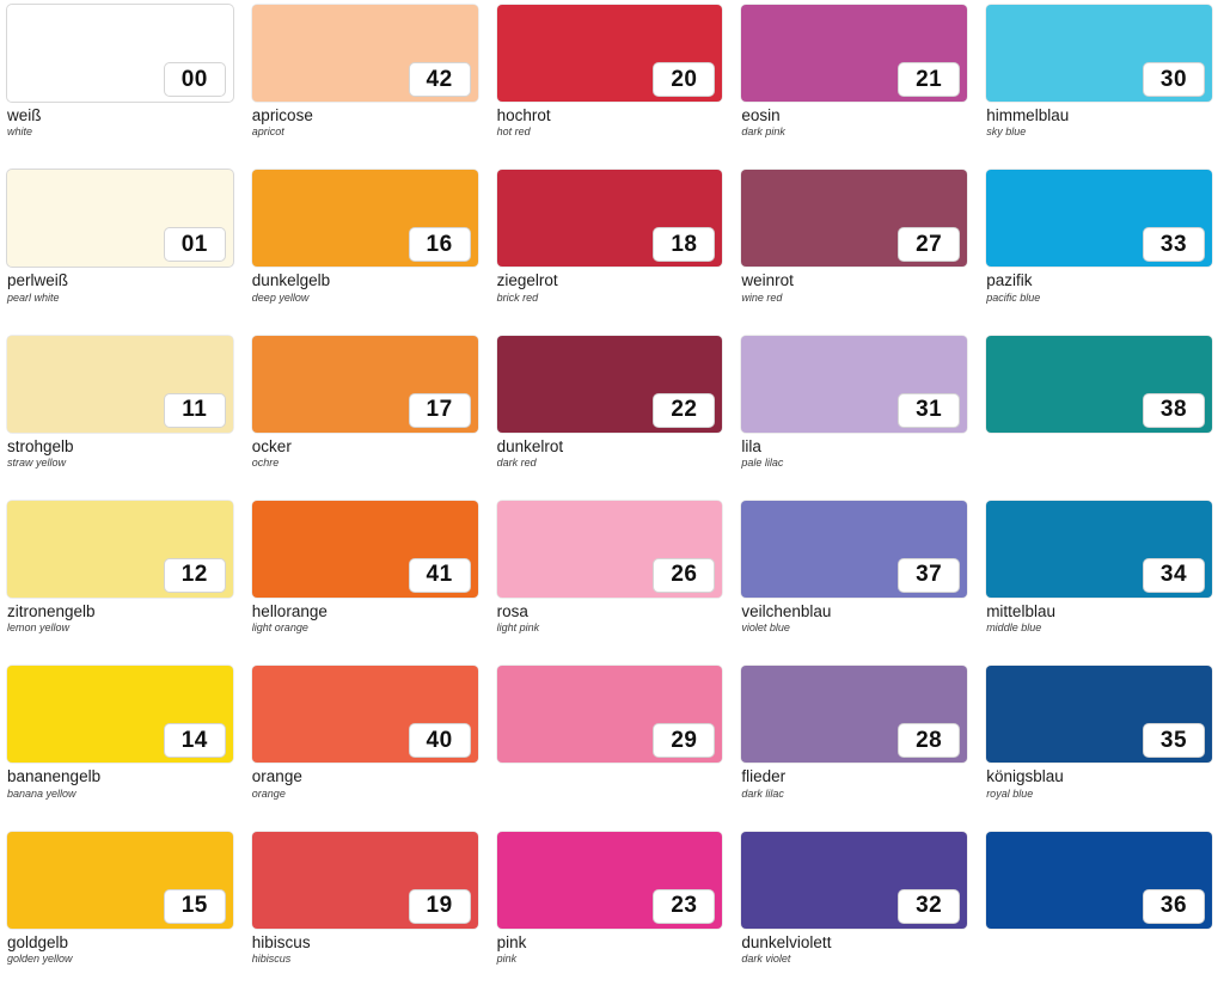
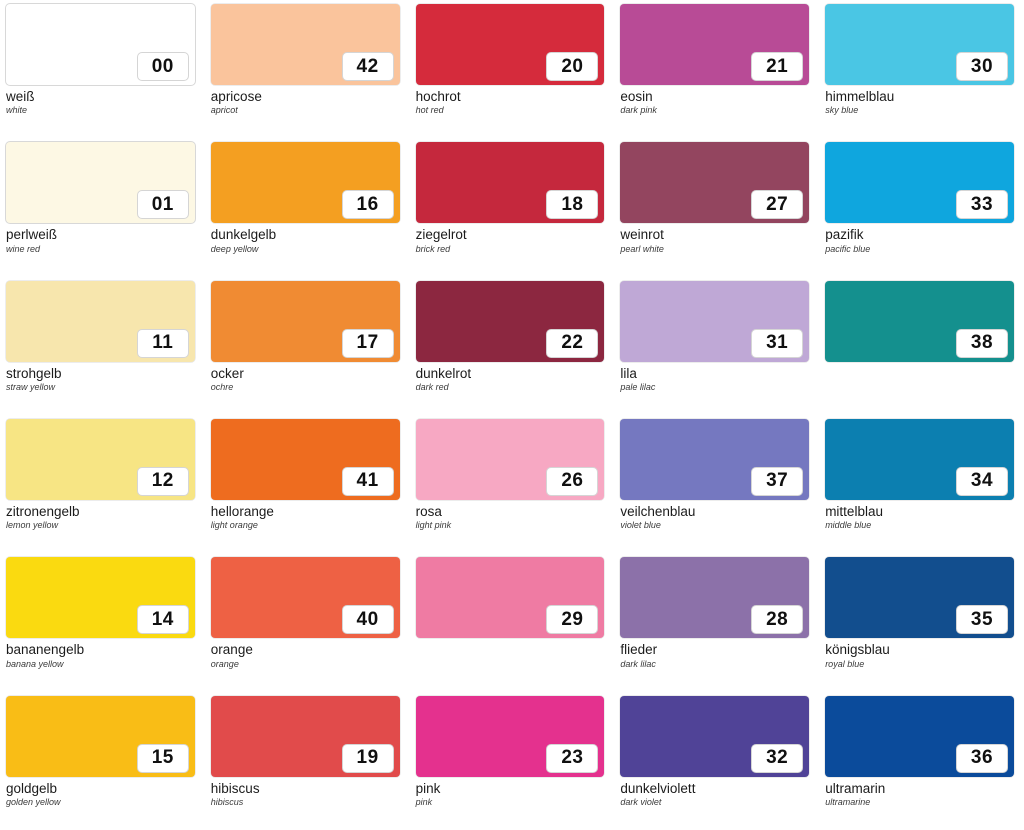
  00
  weiß
  white
  42
  apricose
  apricot
  20
  hochrot
  hot red
  21
  eosin
  dark pink
  30
  himmelblau
  sky blue
  01
  perlweiß
- pearl white
+ wine red
  16
  dunkelgelb
  deep yellow
  18
  ziegelrot
  brick red
  27
  weinrot
- wine red
+ pearl white
  33
  pazifik
  pacific blue
  11
  strohgelb
  straw yellow
  17
  ocker
  ochre
  22
  dunkelrot
  dark red
  31
  lila
  pale lilac
  38
  12
  zitronengelb
  lemon yellow
  41
  hellorange
  light orange
  26
  rosa
  light pink
  37
  veilchenblau
  violet blue
  34
  mittelblau
  middle blue
  14
  bananengelb
  banana yellow
  40
  orange
  orange
  29
  28
  flieder
  dark lilac
  35
  königsblau
  royal blue
  15
  goldgelb
  golden yellow
  19
  hibiscus
  hibiscus
  23
  pink
  pink
  32
  dunkelviolett
  dark violet
  36
+ ultramarin
+ ultramarine
